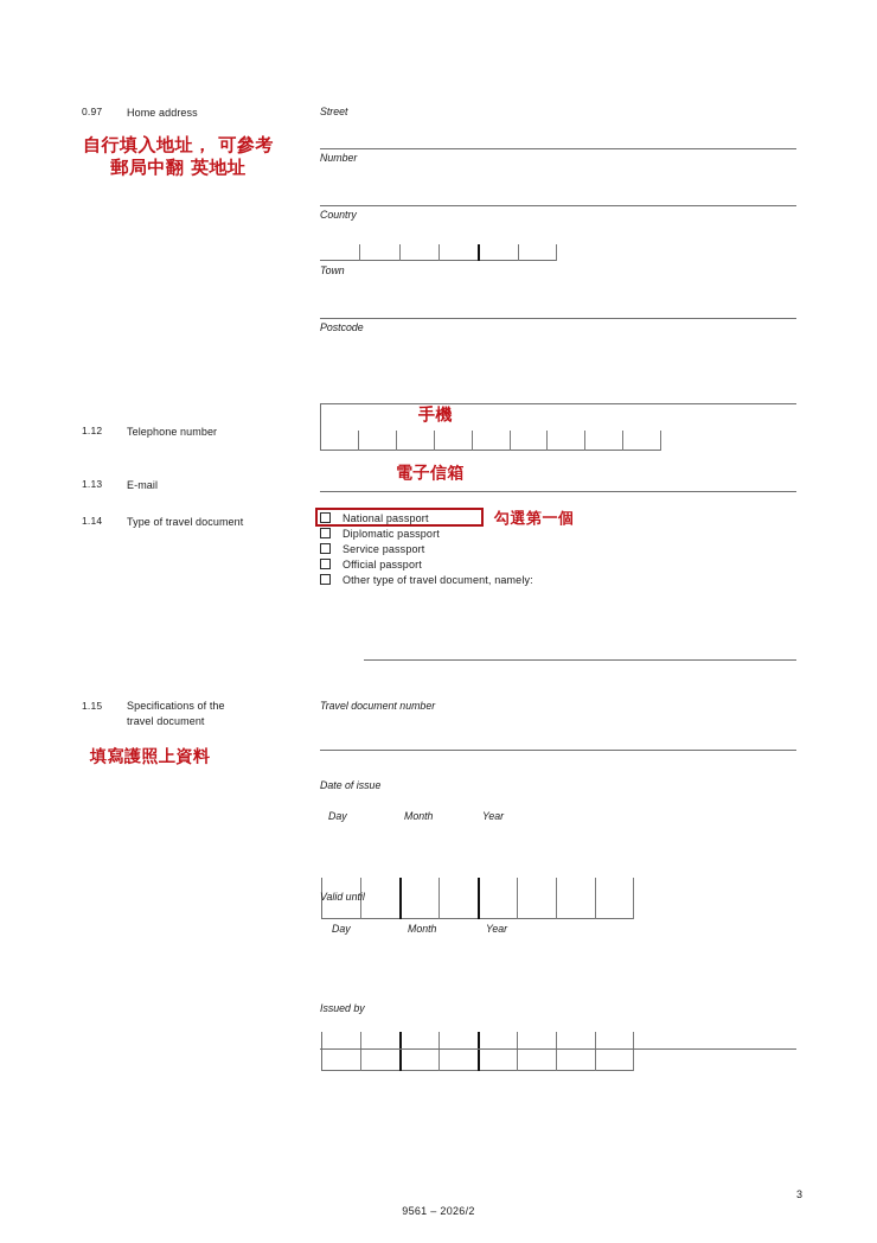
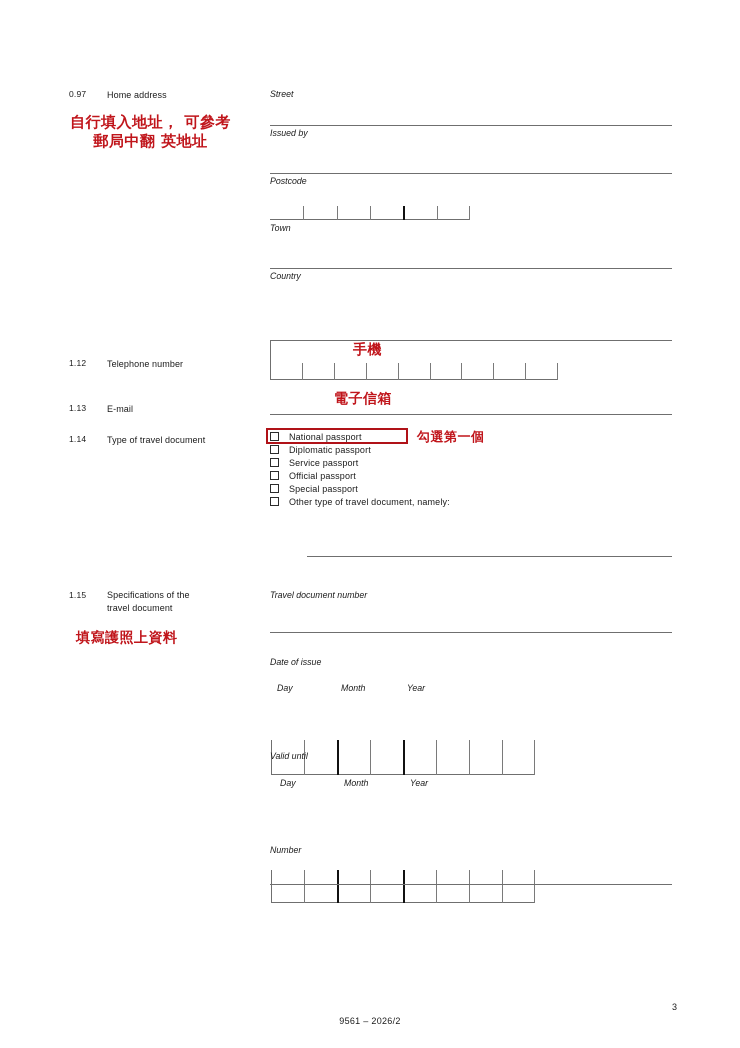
  0.97
  Home address
  自行填入地址， 可參考郵局中翻 英地址
  Street
- Number
+ Issued by
- Country
+ Postcode
  Town
- Postcode
+ Country
  1.12
  Telephone number
  手機
  1.13
  E-mail
  電子信箱
  1.14
  Type of travel document
  National passport
  Diplomatic passport
  Service passport
  Official passport
+ Special passport
  Other type of travel document, namely:
  勾選第一個
  1.15
  Specifications of the
  travel document
  填寫護照上資料
  Travel document number
  Date of issue
  Day
  Month
  Year
  Valid until
  Day
  Month
  Year
- Issued by
+ Number
  9561 – 2026/2
  3
